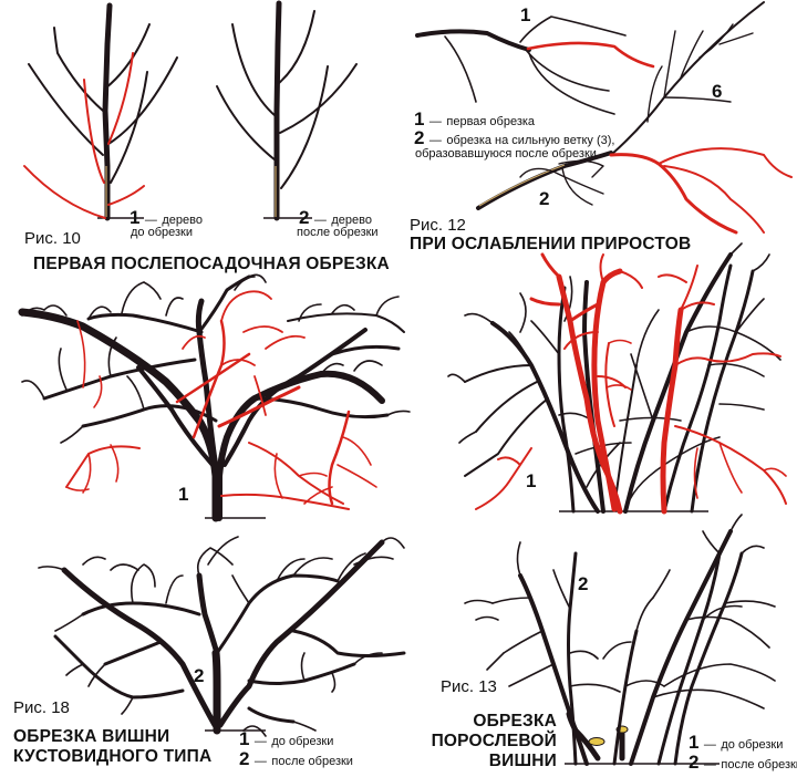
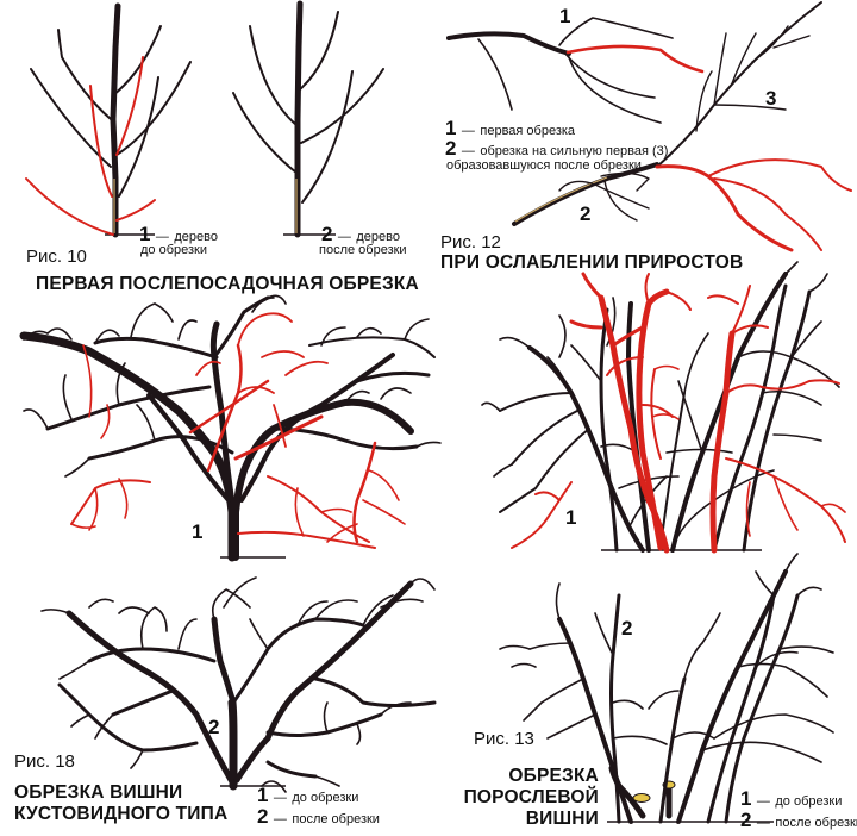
  Рис. 10
  ПЕРВАЯ ПОСЛЕПОСАДОЧНАЯ ОБРЕЗКА
  1 — дерево
  до обрезки
  2 — дерево
  после обрезки
  1
- 6
+ 3
  2
  1 — первая обрезка
- 2 — обрезка на сильную ветку (3),
+ 2 — обрезка на сильную первая (3),
  образовавшуюся после обрезки
  Рис. 12
  ПРИ ОСЛАБЛЕНИИ ПРИРОСТОВ
  1
  2
  Рис. 18
  ОБРЕЗКА ВИШНИ
  КУСТОВИДНОГО ТИПА
  1 — до обрезки
  2 — после обрезки
  1
  2
  Рис. 13
  ОБРЕЗКА
  ПОРОСЛЕВОЙ
  ВИШНИ
  1 — до обрезки
  2 — после обрезк
